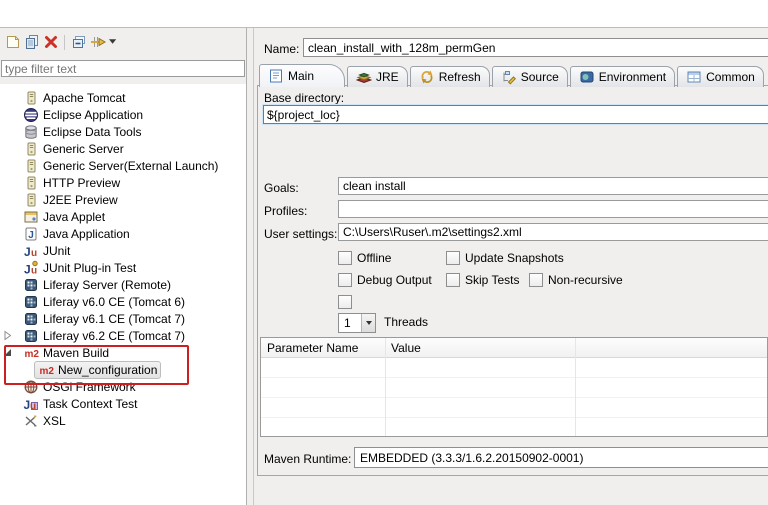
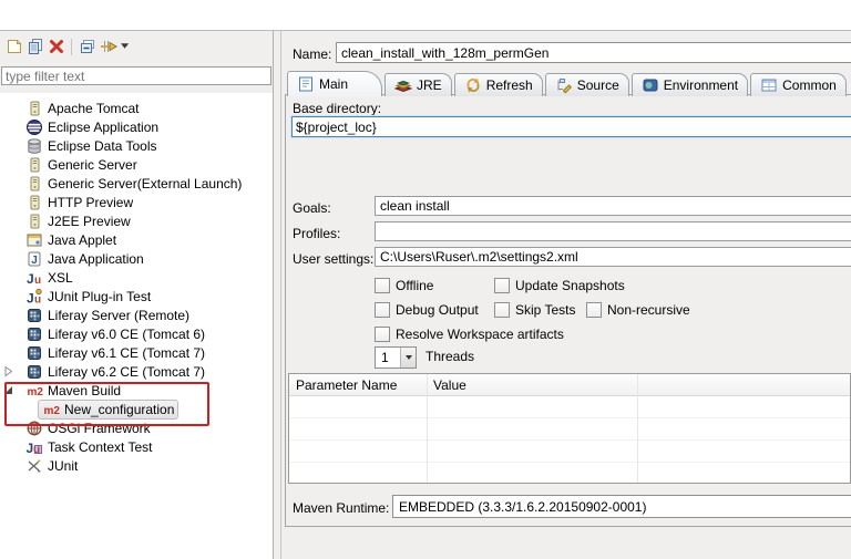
  type filter text
  Apache Tomcat
  Eclipse Application
  Eclipse Data Tools
  Generic Server
  Generic Server(External Launch)
  HTTP Preview
  J2EE Preview
  Java Applet
  J
  Java Application
  J
  u
- JUnit
+ XSL
  J
  u
  JUnit Plug-in Test
  Liferay Server (Remote)
  Liferay v6.0 CE (Tomcat 6)
  Liferay v6.1 CE (Tomcat 7)
  Liferay v6.2 CE (Tomcat 7)
  m2
  Maven Build
  m2
  New_configuration
  OSGi Framework
  J
  u
  Task Context Test
- XSL
+ JUnit
  Name:
  clean_install_with_128m_permGen
  Main
  JRE
  Refresh
  Source
  Environment
  Common
  Base directory:
  ${project_loc}
  Goals:
  clean install
  Profiles:
  User settings:
  C:\Users\Ruser\.m2\settings2.xml
  Offline
  Update Snapshots
  Debug Output
  Skip Tests
  Non-recursive
+ Resolve Workspace artifacts
  1
  Threads
  Parameter Name
  Value
  Maven Runtime:
  EMBEDDED (3.3.3/1.6.2.20150902-0001)
